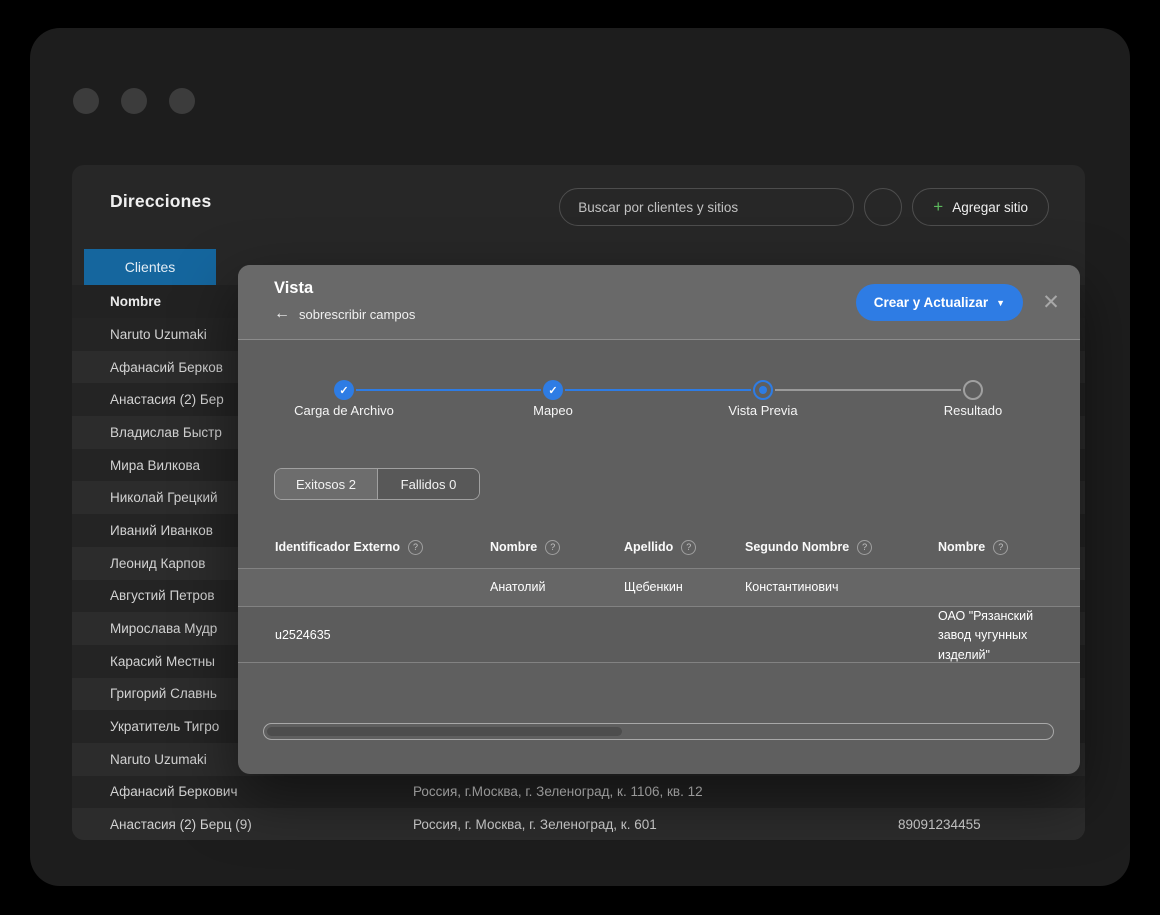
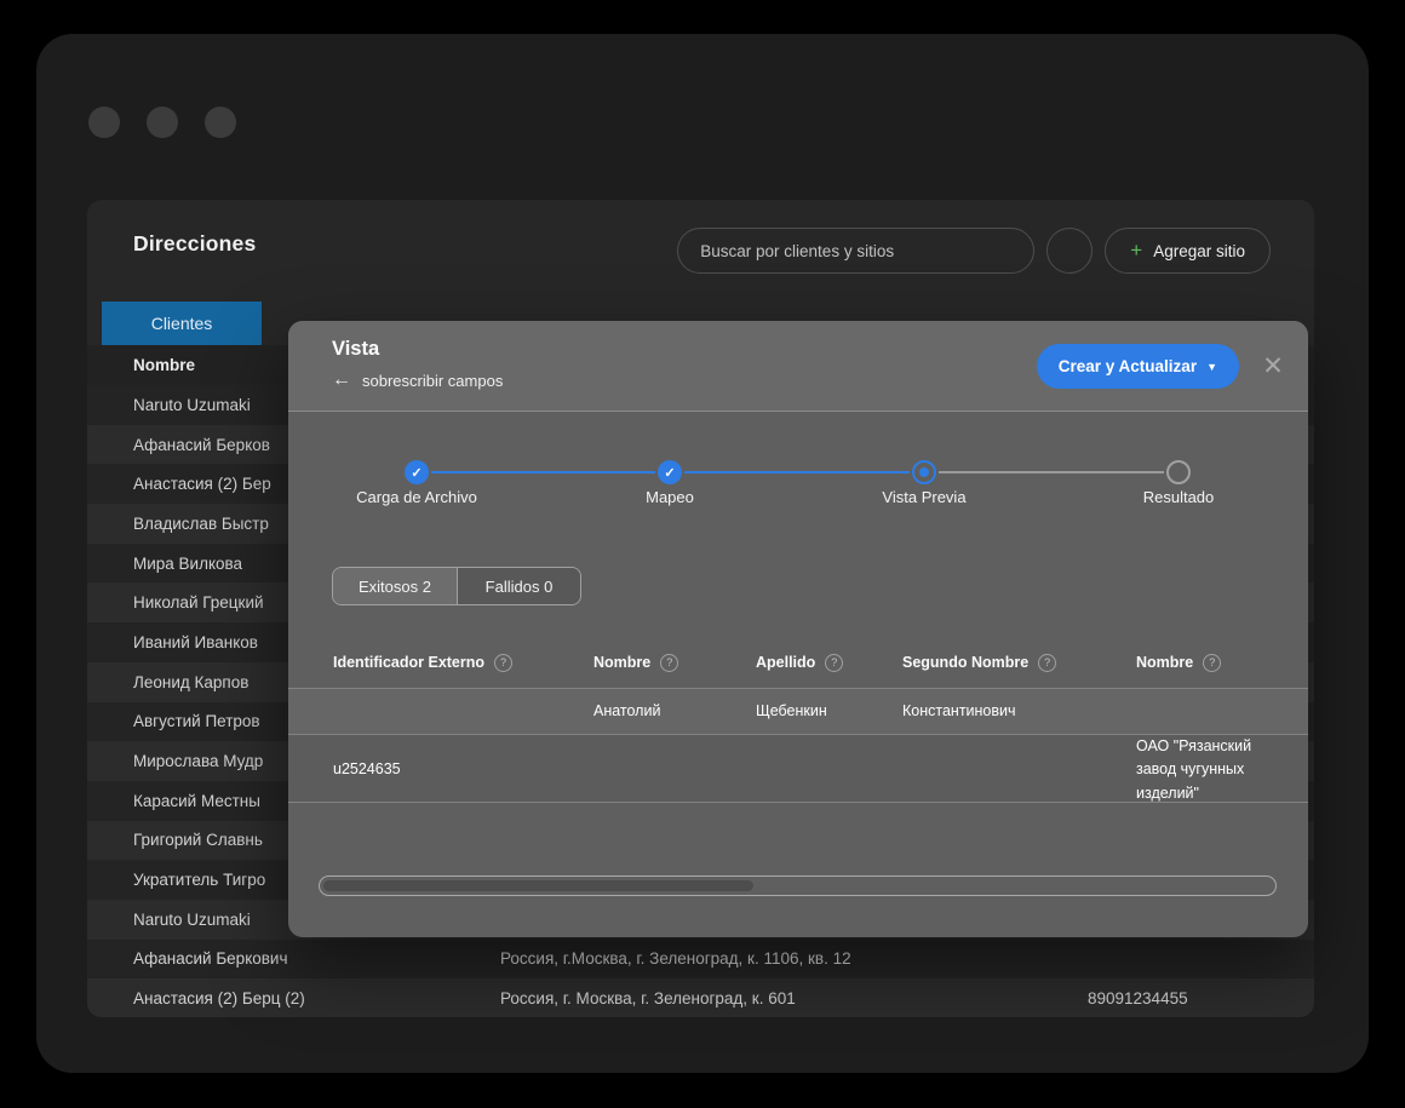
  Direcciones
  Buscar por clientes y sitios
  +
  Agregar sitio
  Clientes
  Nombre
  Naruto Uzumaki
  Афанасий Берков
  Анастасия (2) Бер
  Владислав Быстр
  Мира Вилкова
  Николай Грецкий
  Иваний Иванков
  Леонид Карпов
  Августий Петров
  Мирослава Мудр
  Карасий Местны
  Григорий Славнь
  Укратитель Тигро
  Naruto Uzumaki
  Афанасий Беркович
  Россия, г.Москва, г. Зеленоград, к. 1106, кв. 12
- Анастасия (2) Берц (9)
+ Анастасия (2) Берц (2)
  Россия, г. Москва, г. Зеленоград, к. 601
  89091234455
  Vista
  ←
  sobrescribir campos
  Crear y Actualizar
  ▼
  ✕
  ✓
  Carga de Archivo
  ✓
  Mapeo
  Vista Previa
  Resultado
  Exitosos 2
  Fallidos 0
  Identificador Externo
  ?
  Nombre
  ?
  Apellido
  ?
  Segundo Nombre
  ?
  Nombre
  ?
  Анатолий
  Щебенкин
  Константинович
  u2524635
  ОАО "Рязанский завод чугунных изделий"
